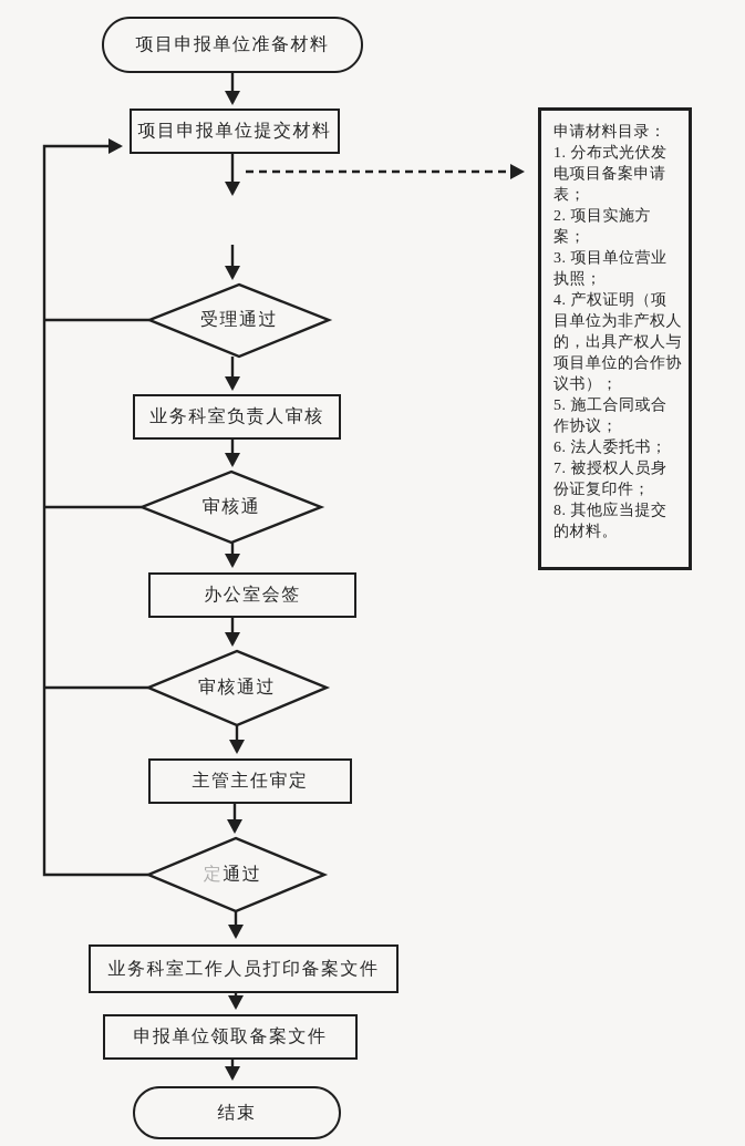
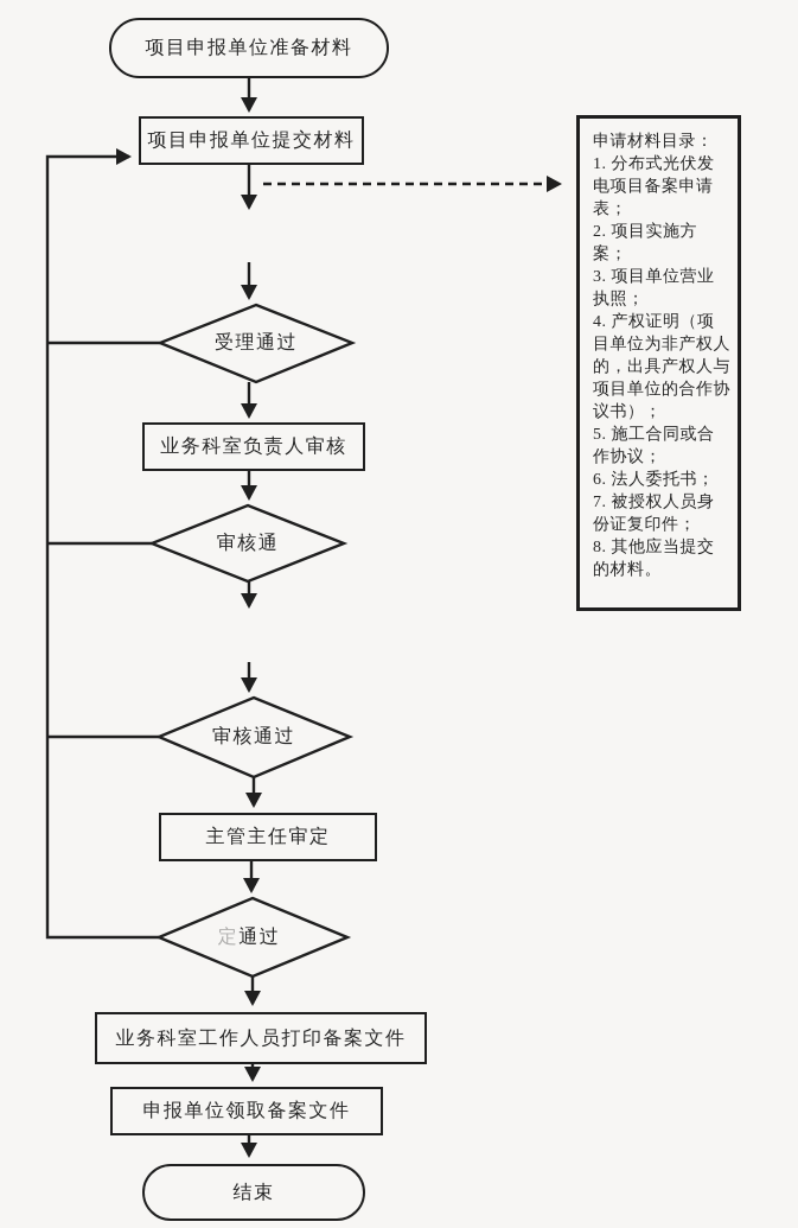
  项目申报单位准备材料
  项目申报单位提交材料
  受理通过
  业务科室负责人审核
  审核通
- 办公室会签
  审核通过
  主管主任审定
  定通过
  业务科室工作人员打印备案文件
  申报单位领取备案文件
  结束
  申请材料目录：
  1. 分布式光伏发电项目备案申请表；
  2. 项目实施方案；
  3. 项目单位营业执照；
  4. 产权证明（项目单位为非产权人的，出具产权人与项目单位的合作协议书）；
  5. 施工合同或合作协议；
  6. 法人委托书；
  7. 被授权人员身份证复印件；
  8. 其他应当提交的材料。
